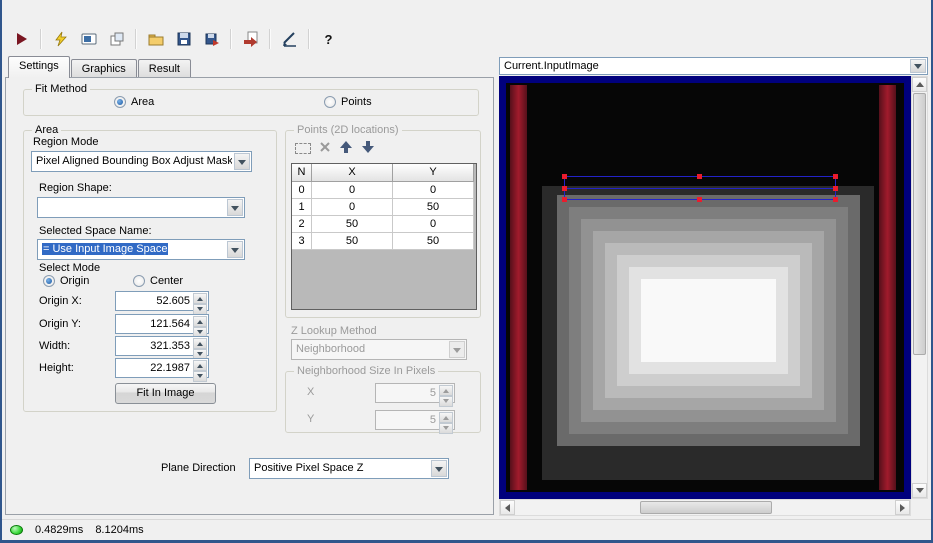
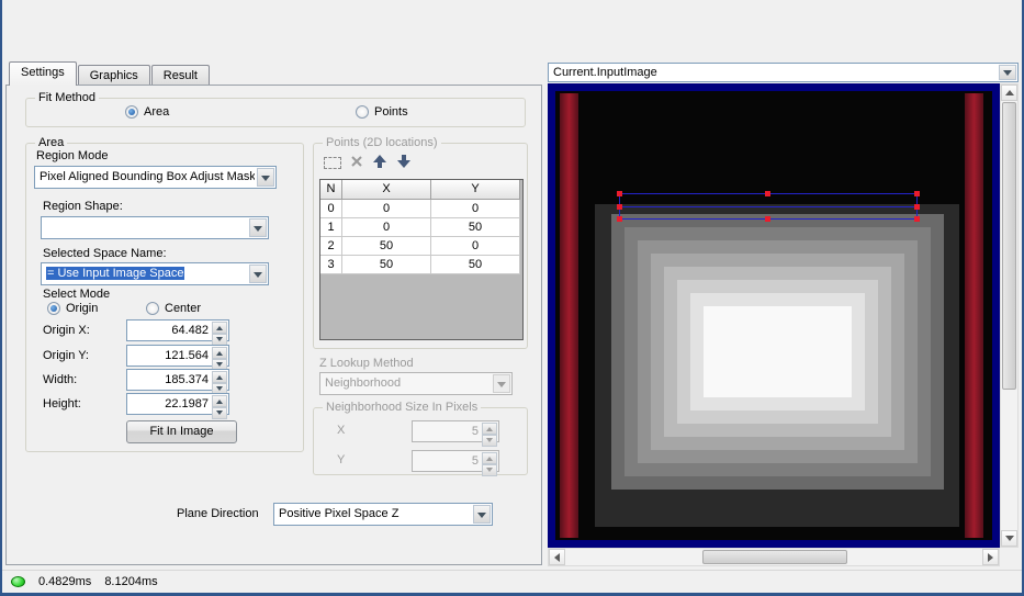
- ?
  Settings
  Graphics
  Result
  Fit Method
  Area
  Points
  Area
  Region Mode
  Pixel Aligned Bounding Box Adjust Mask
  Region Shape:
  Selected Space Name:
  = Use Input Image Space
  Select Mode
  Origin
  Center
  Origin X:
- 52.605
+ 64.482
  Origin Y:
  121.564
  Width:
- 321.353
+ 185.374
  Height:
  22.1987
  Fit In Image
  Points (2D locations)
  N
  X
  Y
  0
  0
  0
  1
  0
  50
  2
  50
  0
  3
  50
  50
  Z Lookup Method
  Neighborhood
  Neighborhood Size In Pixels
  X
  5
  Y
  5
  Plane Direction
  Positive Pixel Space Z
  Current.InputImage
  0.4829ms
  8.1204ms
